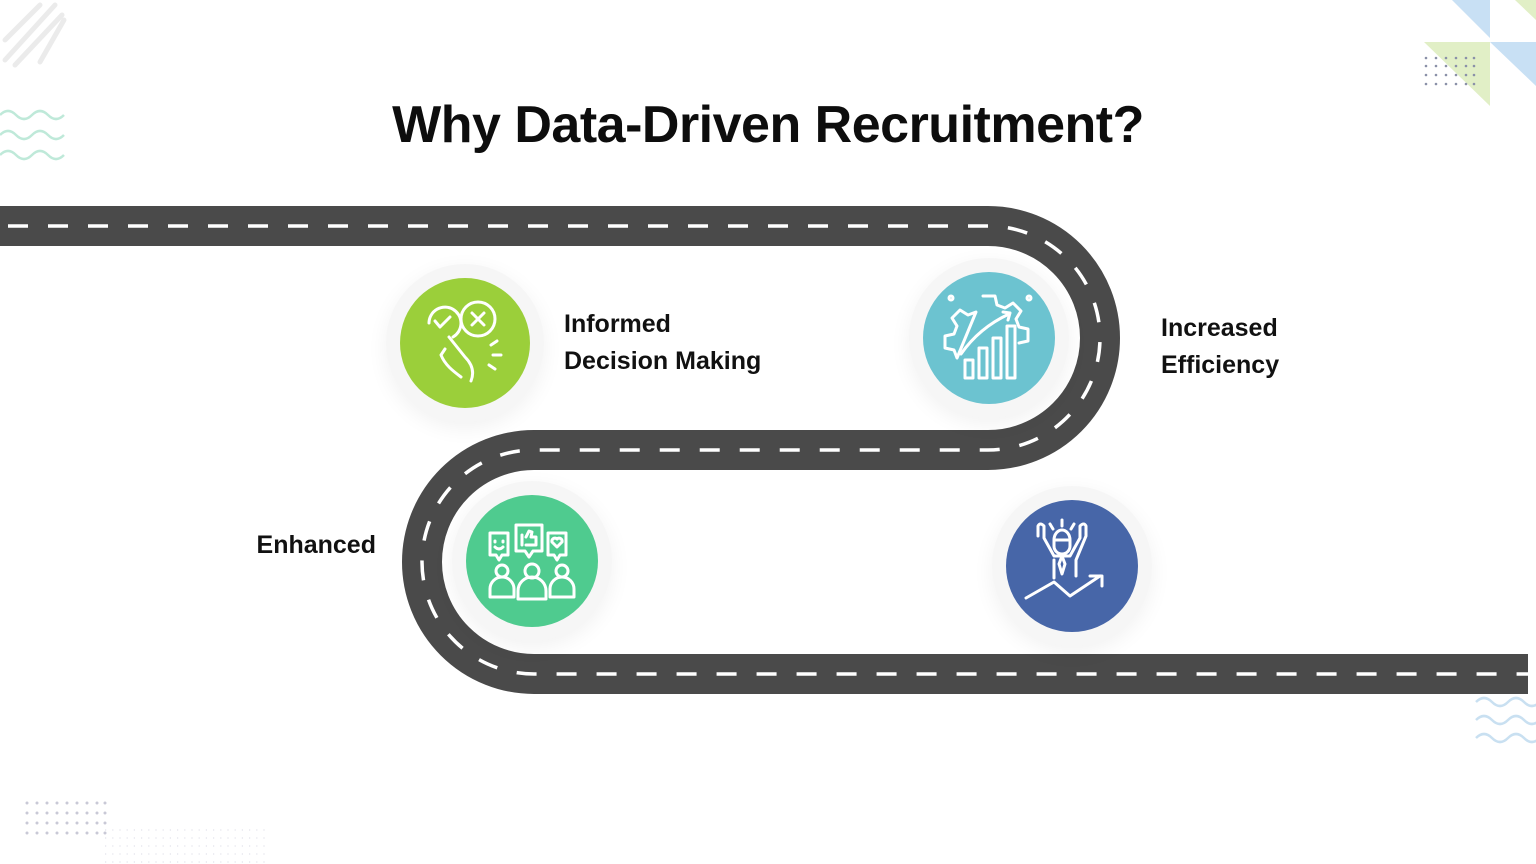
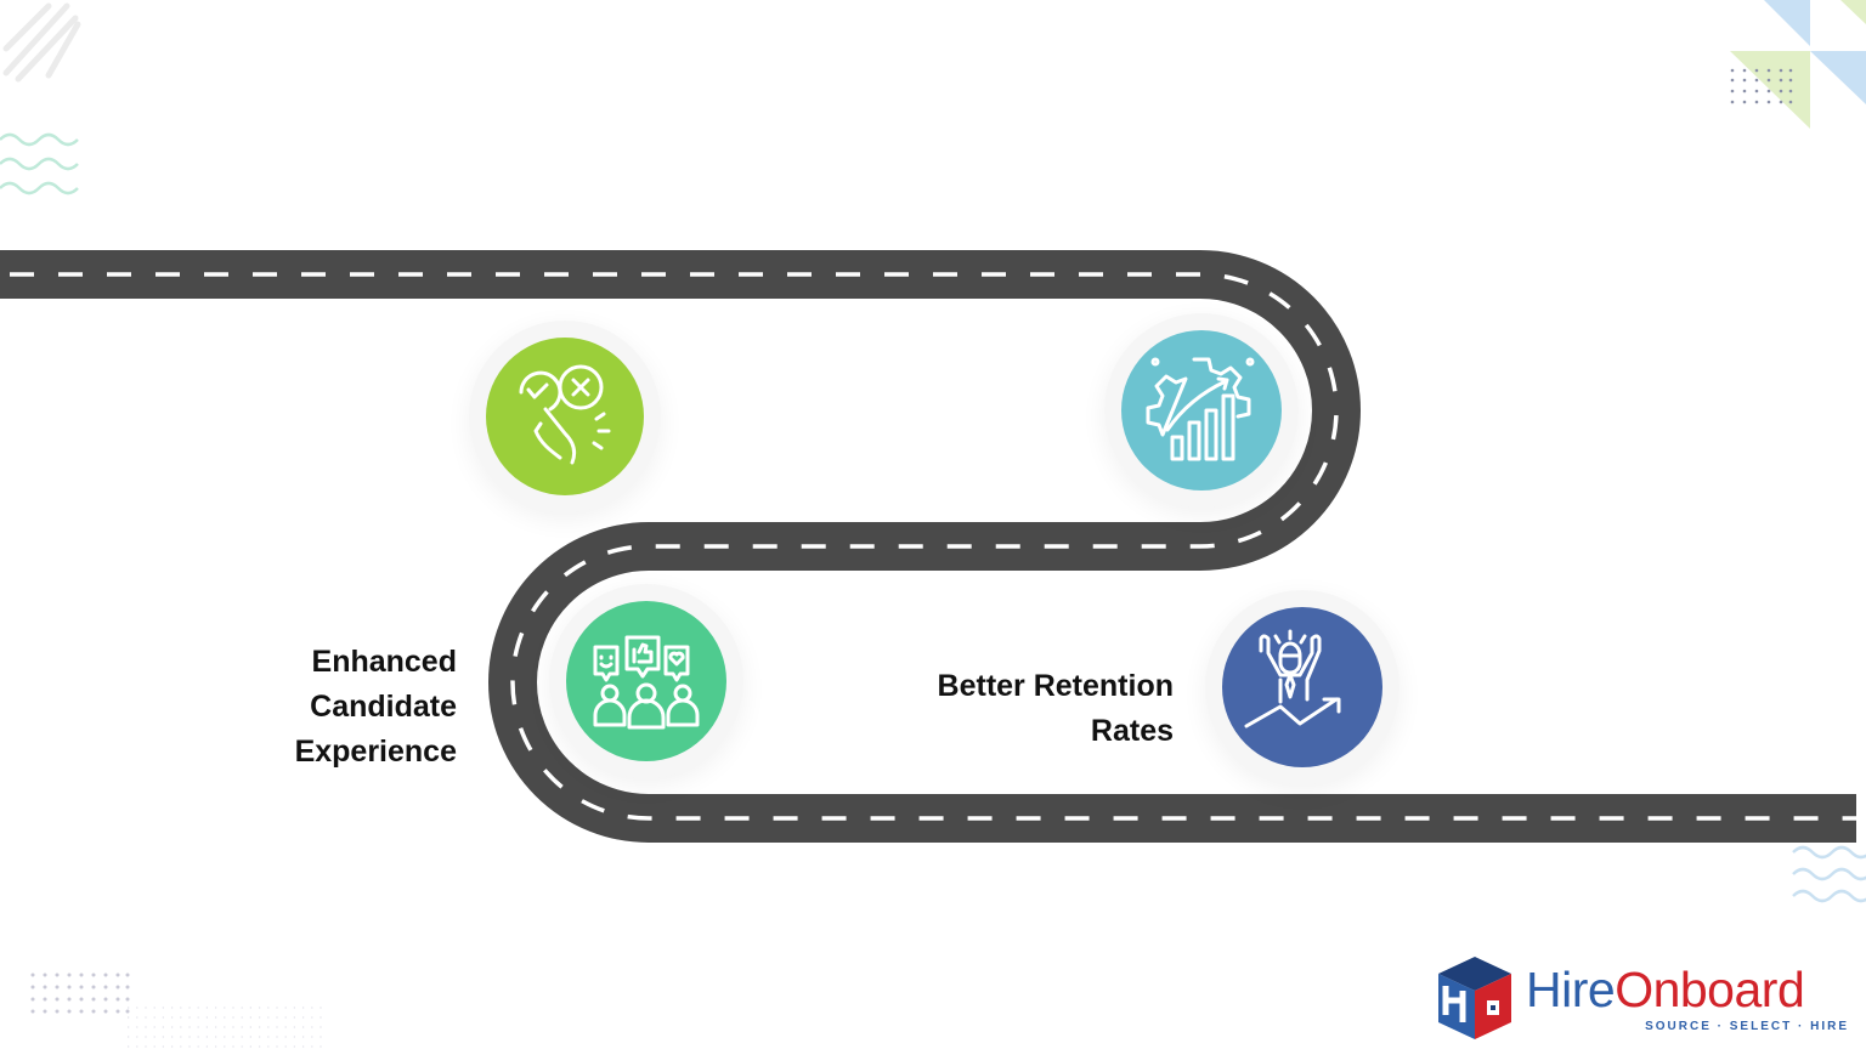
- Why Data-Driven Recruitment?
- Informed
- Decision Making
- Increased
- Efficiency
  Enhanced
+ Candidate
+ Experience
+ Better Retention
+ Rates
+ HireOnboard
+ SOURCE · SELECT · HIRE
